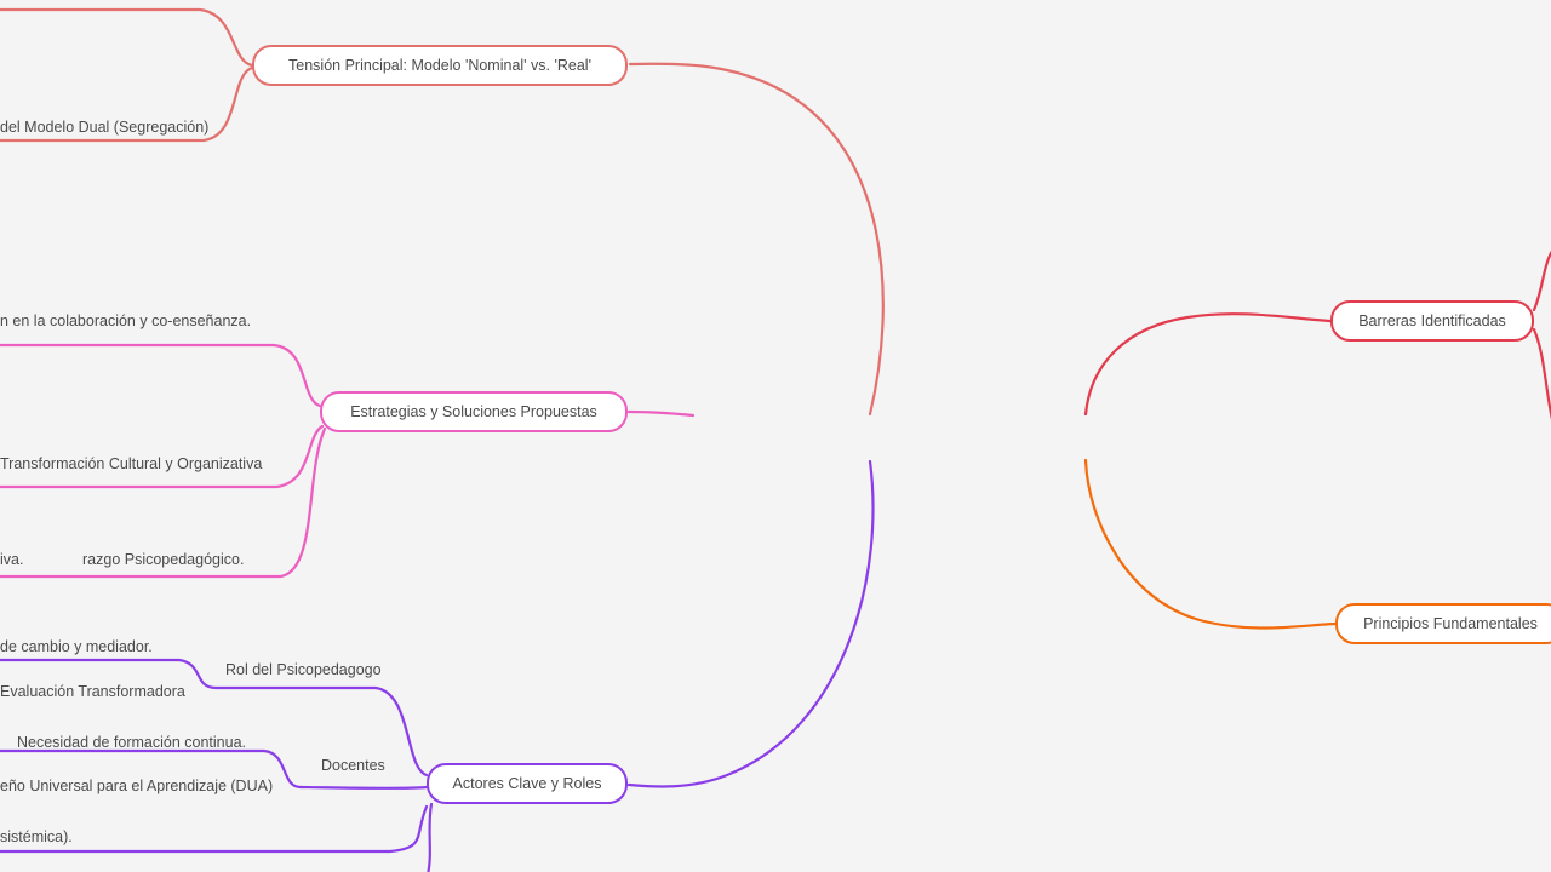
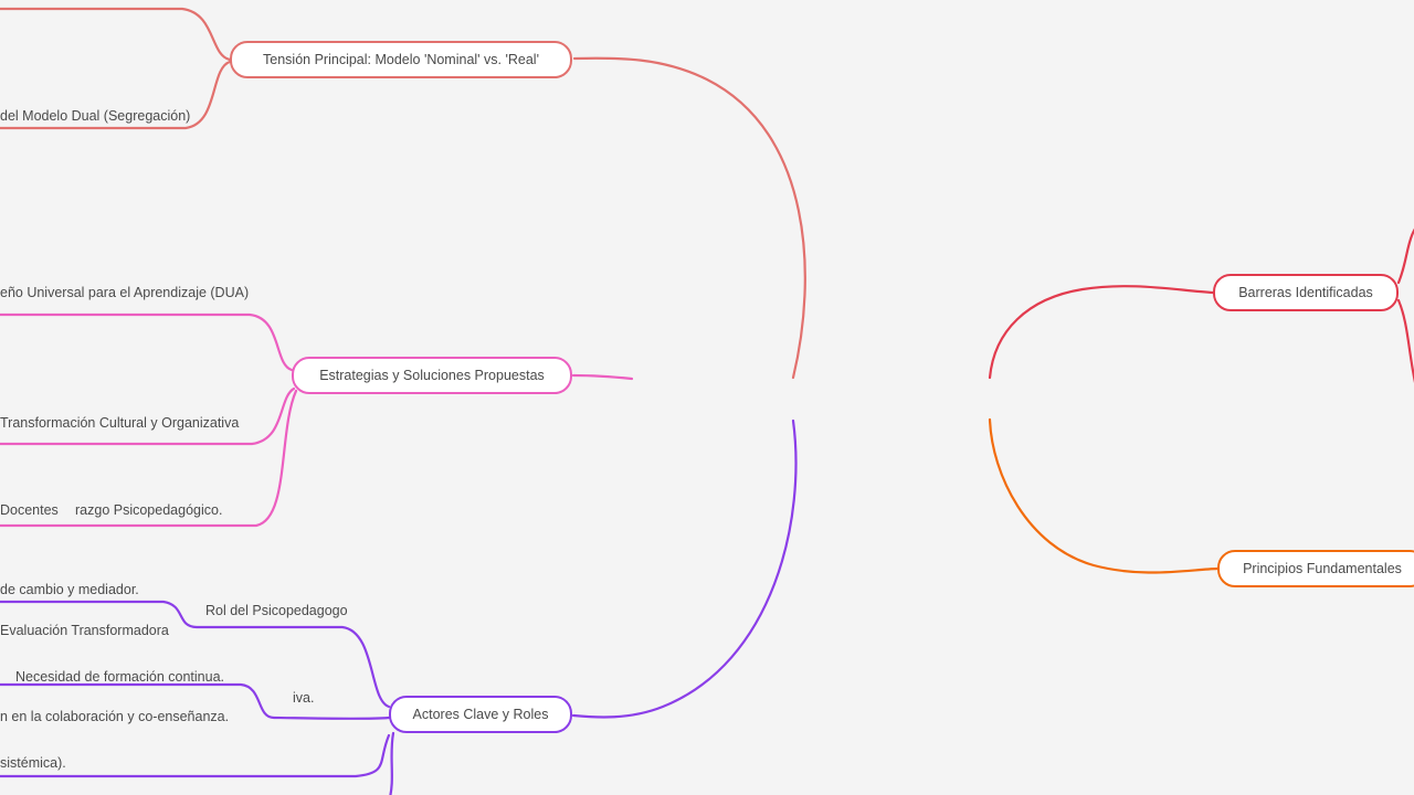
  Tensión Principal: Modelo 'Nominal' vs. 'Real'
  del Modelo Dual (Segregación)
  Estrategias y Soluciones Propuestas
- n en la colaboración y co-enseñanza.
+ eño Universal para el Aprendizaje (DUA)
  Transformación Cultural y Organizativa
  razgo Psicopedagógico.
- iva.
+ Docentes
  Actores Clave y Roles
  Rol del Psicopedagogo
  de cambio y mediador.
  Evaluación Transformadora
- Docentes
+ iva.
  Necesidad de formación continua.
- eño Universal para el Aprendizaje (DUA)
+ n en la colaboración y co-enseñanza.
  sistémica).
  Barreras Identificadas
  Principios Fundamentales
